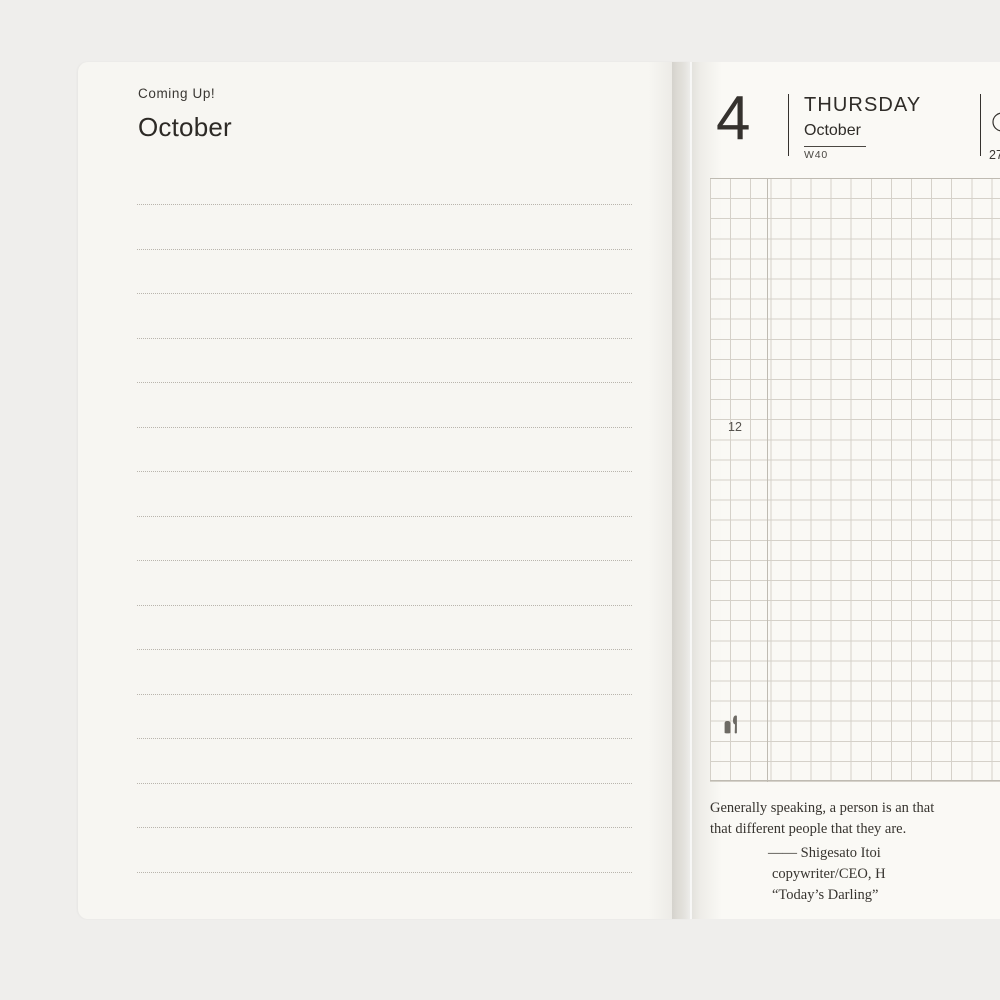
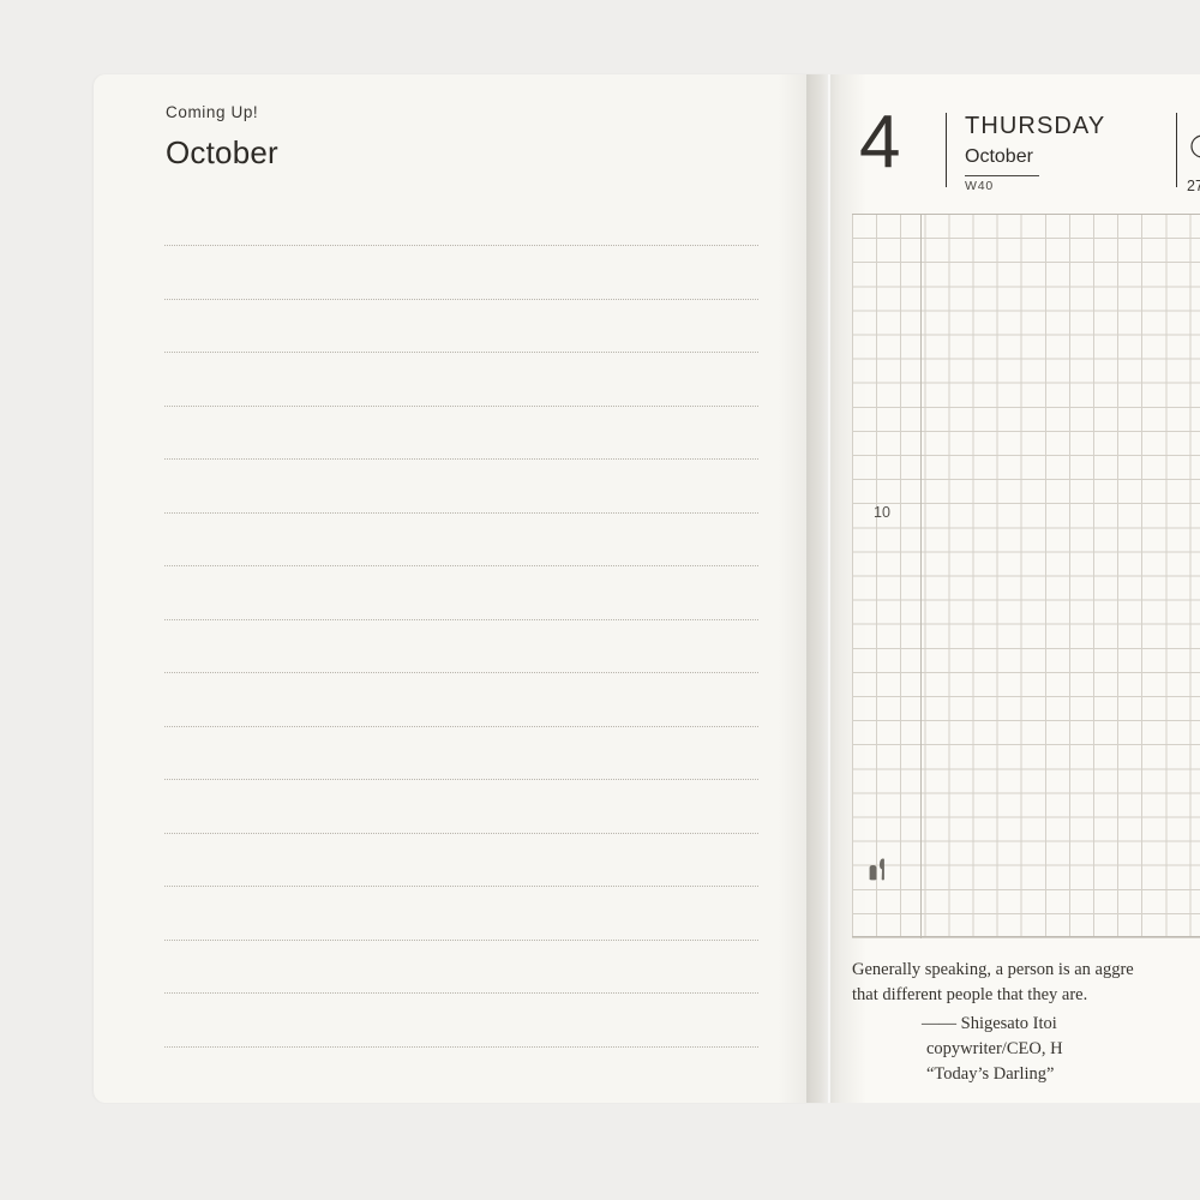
  Coming Up!
  October
  4
  THURSDAY
  October
  W40
- 12
+ 10
- Generally speaking, a person is an that
+ Generally speaking, a person is an aggre
  that different people that they are.
  —— Shigesato Itoi
  copywriter/CEO, H
  “Today’s Darling”
